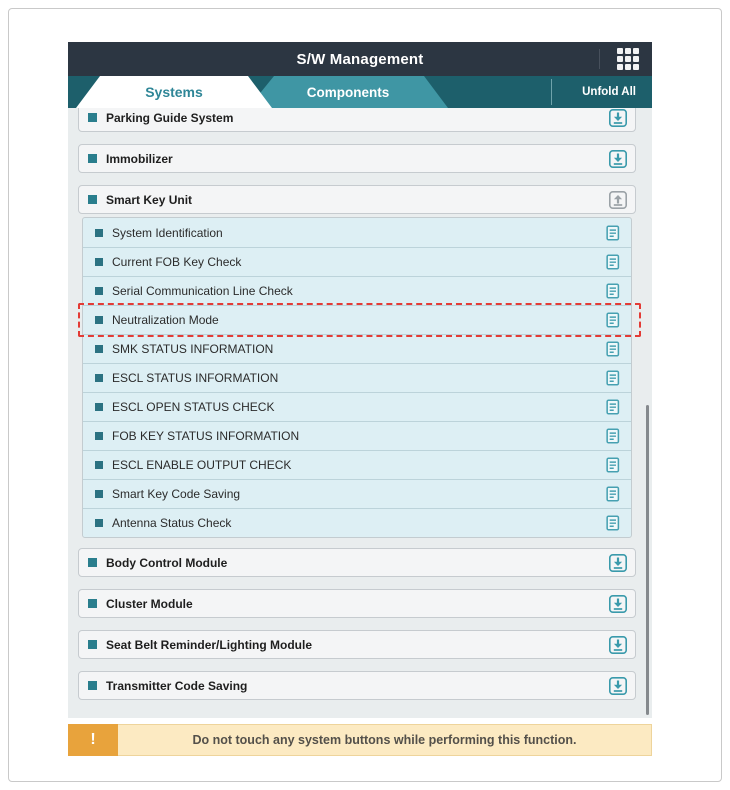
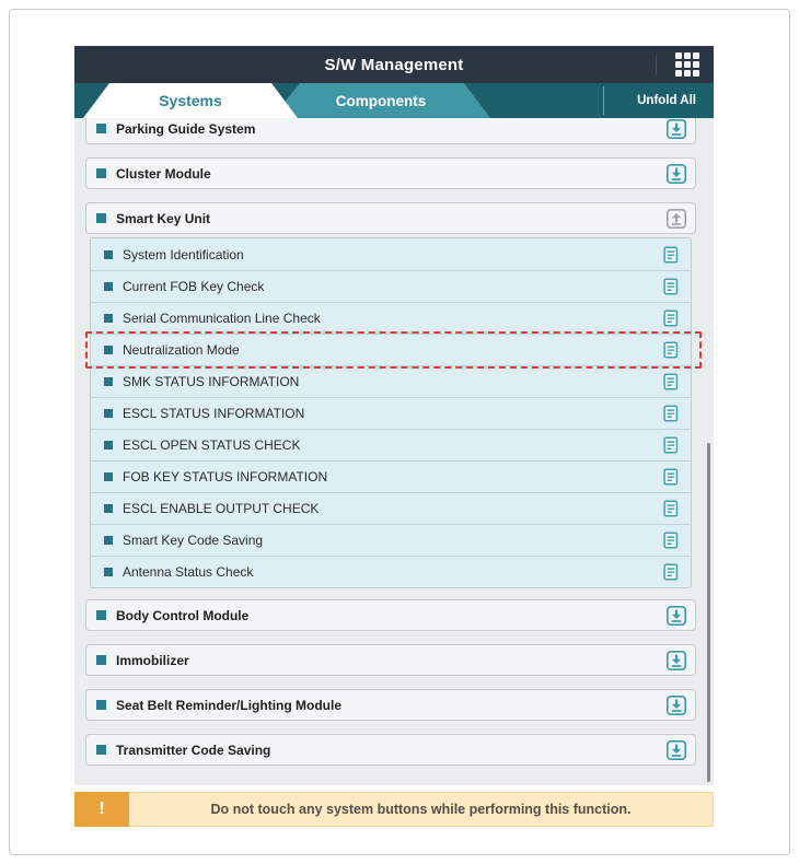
  S/W Management
  Components
  Systems
  Unfold All
  Parking Guide System
- Immobilizer
+ Cluster Module
  Smart Key Unit
  System Identification
  Current FOB Key Check
  Serial Communication Line Check
  Neutralization Mode
  SMK STATUS INFORMATION
  ESCL STATUS INFORMATION
  ESCL OPEN STATUS CHECK
  FOB KEY STATUS INFORMATION
  ESCL ENABLE OUTPUT CHECK
  Smart Key Code Saving
  Antenna Status Check
  Body Control Module
- Cluster Module
+ Immobilizer
  Seat Belt Reminder/Lighting Module
  Transmitter Code Saving
  !
  Do not touch any system buttons while performing this function.
